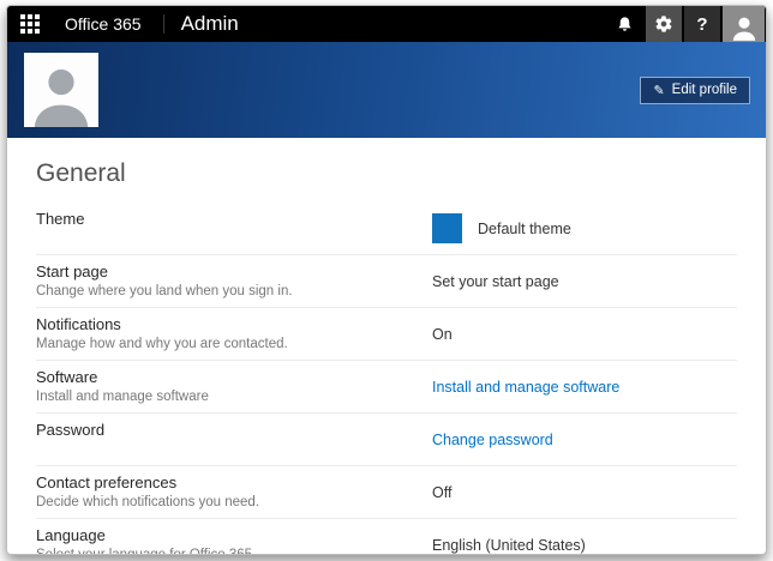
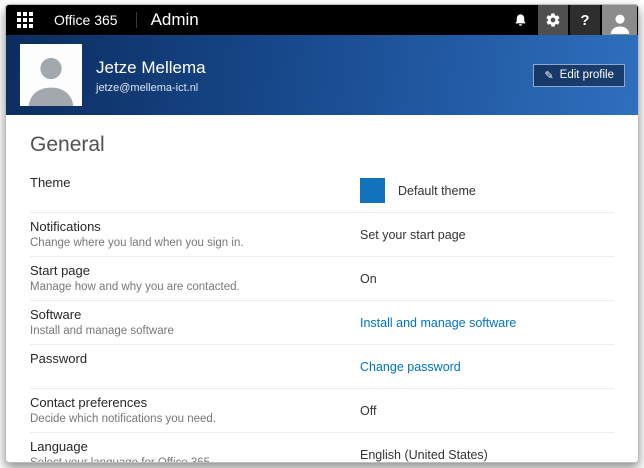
  Office 365
  Admin
  ?
+ Jetze Mellema
+ jetze@mellema-ict.nl
  ✎
  Edit profile
  General
  Theme
  Default theme
- Start page
+ Notifications
  Change where you land when you sign in.
  Set your start page
- Notifications
+ Start page
  Manage how and why you are contacted.
  On
  Software
  Install and manage software
  Install and manage software
  Password
  Change password
  Contact preferences
  Decide which notifications you need.
  Off
  Language
  English (United States)
